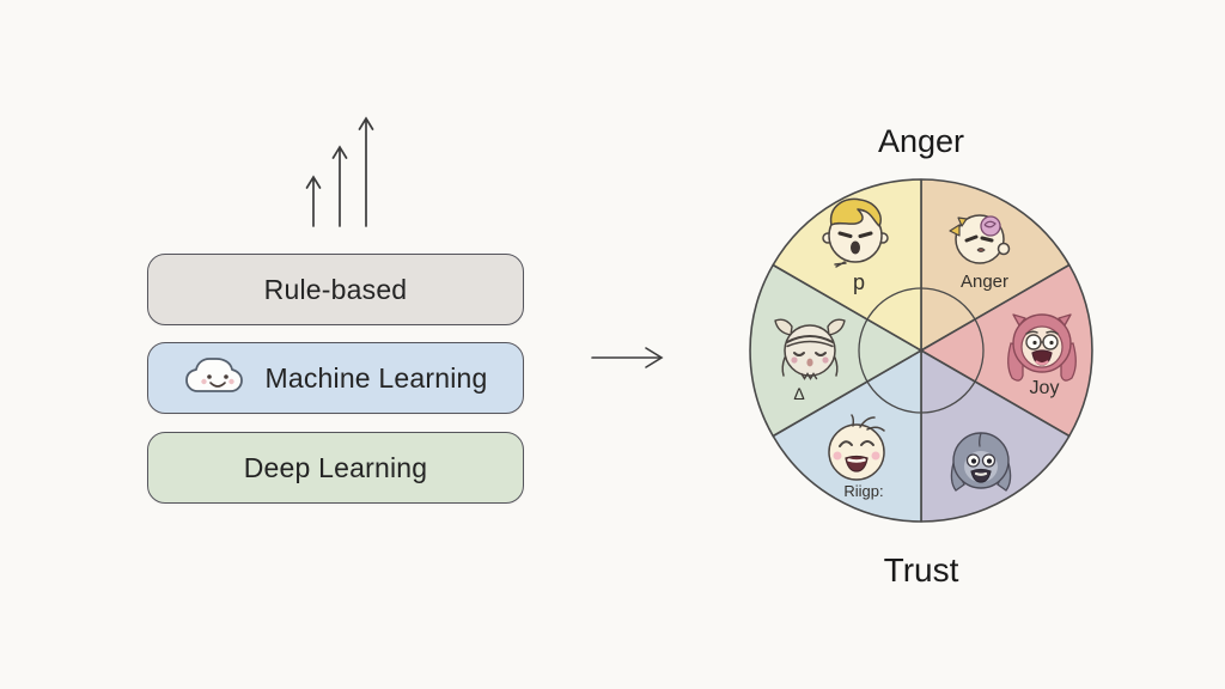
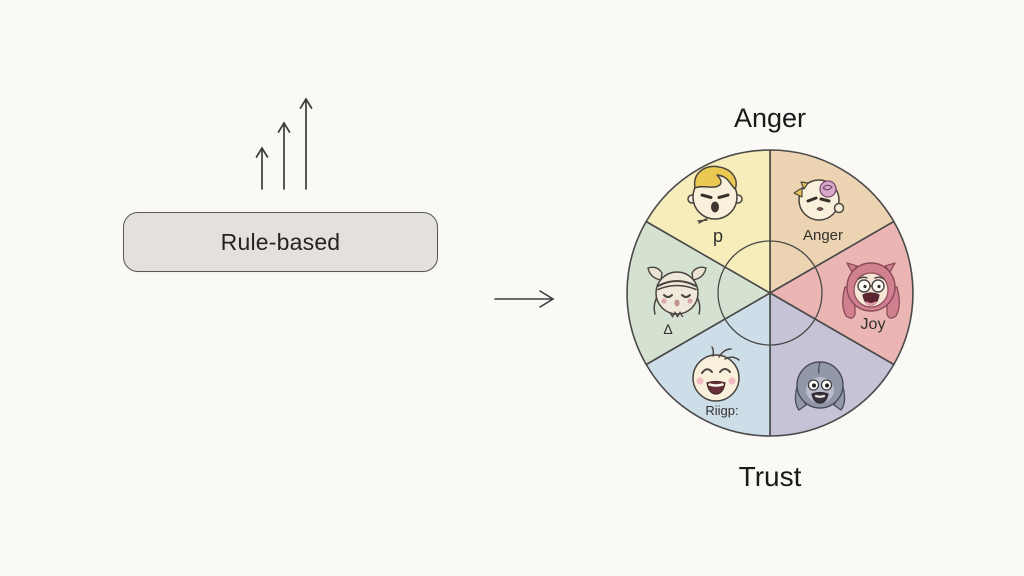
  Rule-based
- Machine Learning
- Deep Learning
  Anger
  Trust
  p
  Anger
  Joy
  Riigp:
  Δ
